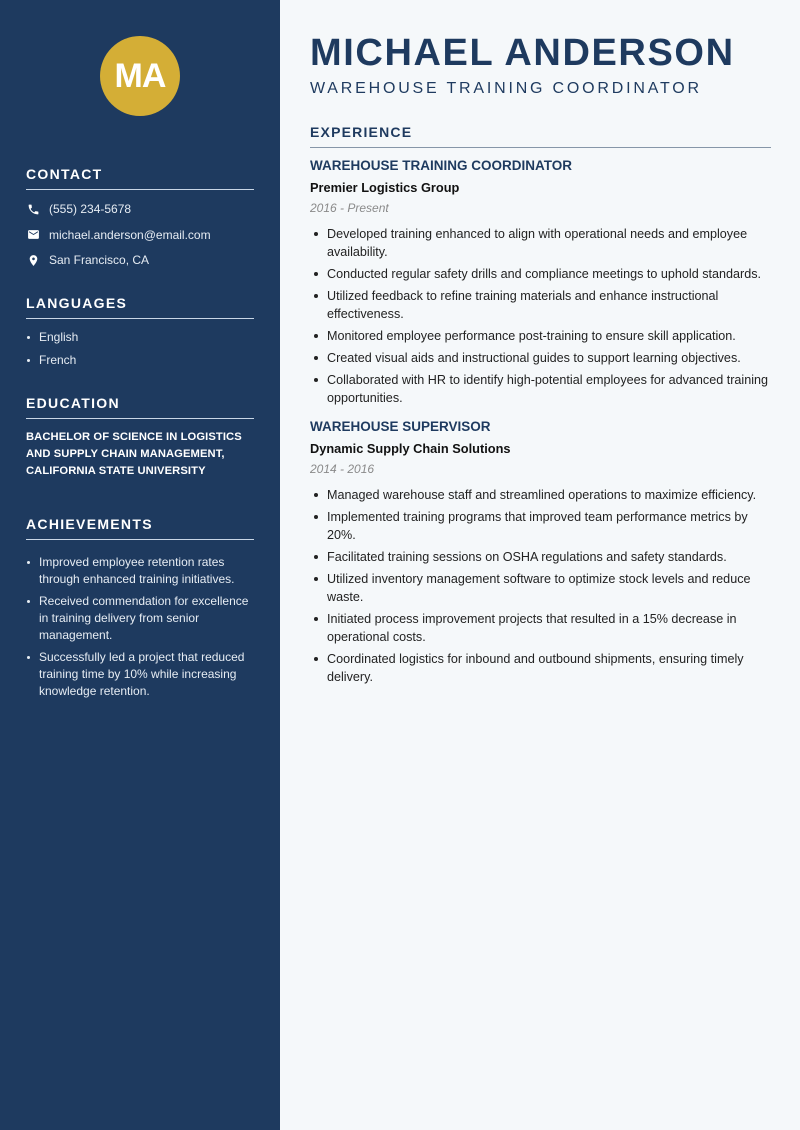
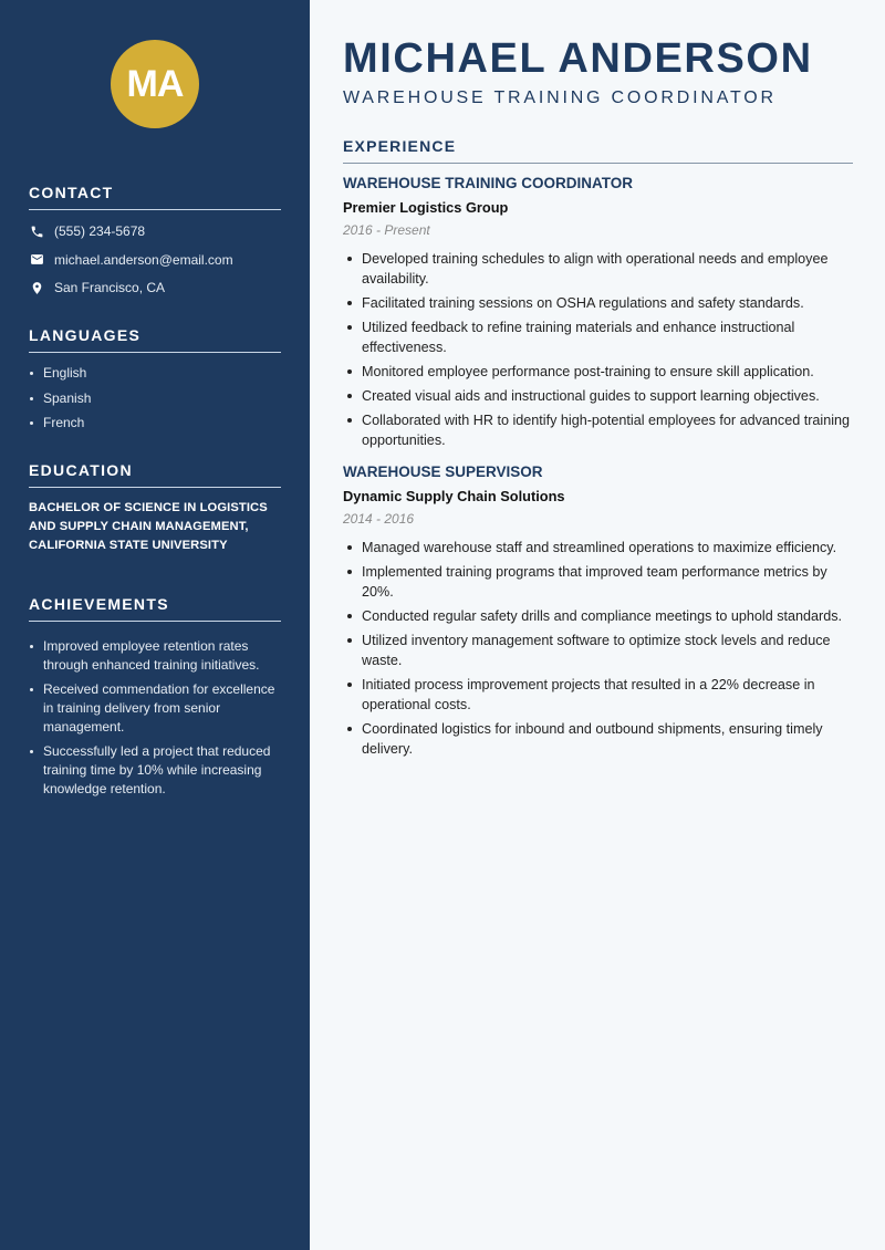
  MA
  CONTACT
  (555) 234-5678
  michael.anderson@email.com
  San Francisco, CA
  LANGUAGES
  English
+ Spanish
  French
  EDUCATION
  BACHELOR OF SCIENCE IN LOGISTICS AND SUPPLY CHAIN MANAGEMENT, CALIFORNIA STATE UNIVERSITY
  ACHIEVEMENTS
  Improved employee retention rates through enhanced training initiatives.
  Received commendation for excellence in training delivery from senior management.
  Successfully led a project that reduced training time by 10% while increasing knowledge retention.
  MICHAEL ANDERSON
  WAREHOUSE TRAINING COORDINATOR
  EXPERIENCE
  WAREHOUSE TRAINING COORDINATOR
  Premier Logistics Group
  2016 - Present
- Developed training enhanced to align with operational needs and employee availability.
+ Developed training schedules to align with operational needs and employee availability.
- Conducted regular safety drills and compliance meetings to uphold standards.
+ Facilitated training sessions on OSHA regulations and safety standards.
  Utilized feedback to refine training materials and enhance instructional effectiveness.
  Monitored employee performance post-training to ensure skill application.
  Created visual aids and instructional guides to support learning objectives.
  Collaborated with HR to identify high-potential employees for advanced training opportunities.
  WAREHOUSE SUPERVISOR
  Dynamic Supply Chain Solutions
  2014 - 2016
  Managed warehouse staff and streamlined operations to maximize efficiency.
  Implemented training programs that improved team performance metrics by 20%.
- Facilitated training sessions on OSHA regulations and safety standards.
+ Conducted regular safety drills and compliance meetings to uphold standards.
  Utilized inventory management software to optimize stock levels and reduce waste.
- Initiated process improvement projects that resulted in a 15% decrease in operational costs.
+ Initiated process improvement projects that resulted in a 22% decrease in operational costs.
  Coordinated logistics for inbound and outbound shipments, ensuring timely delivery.
